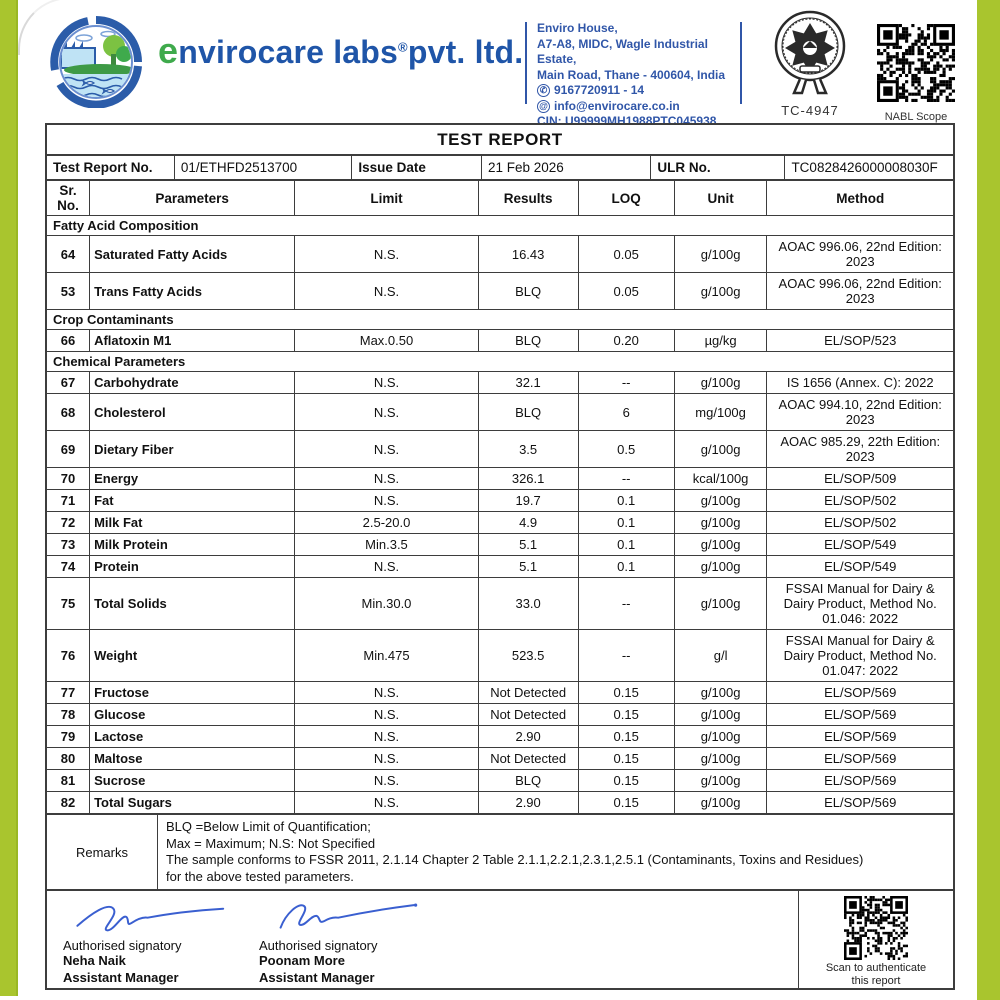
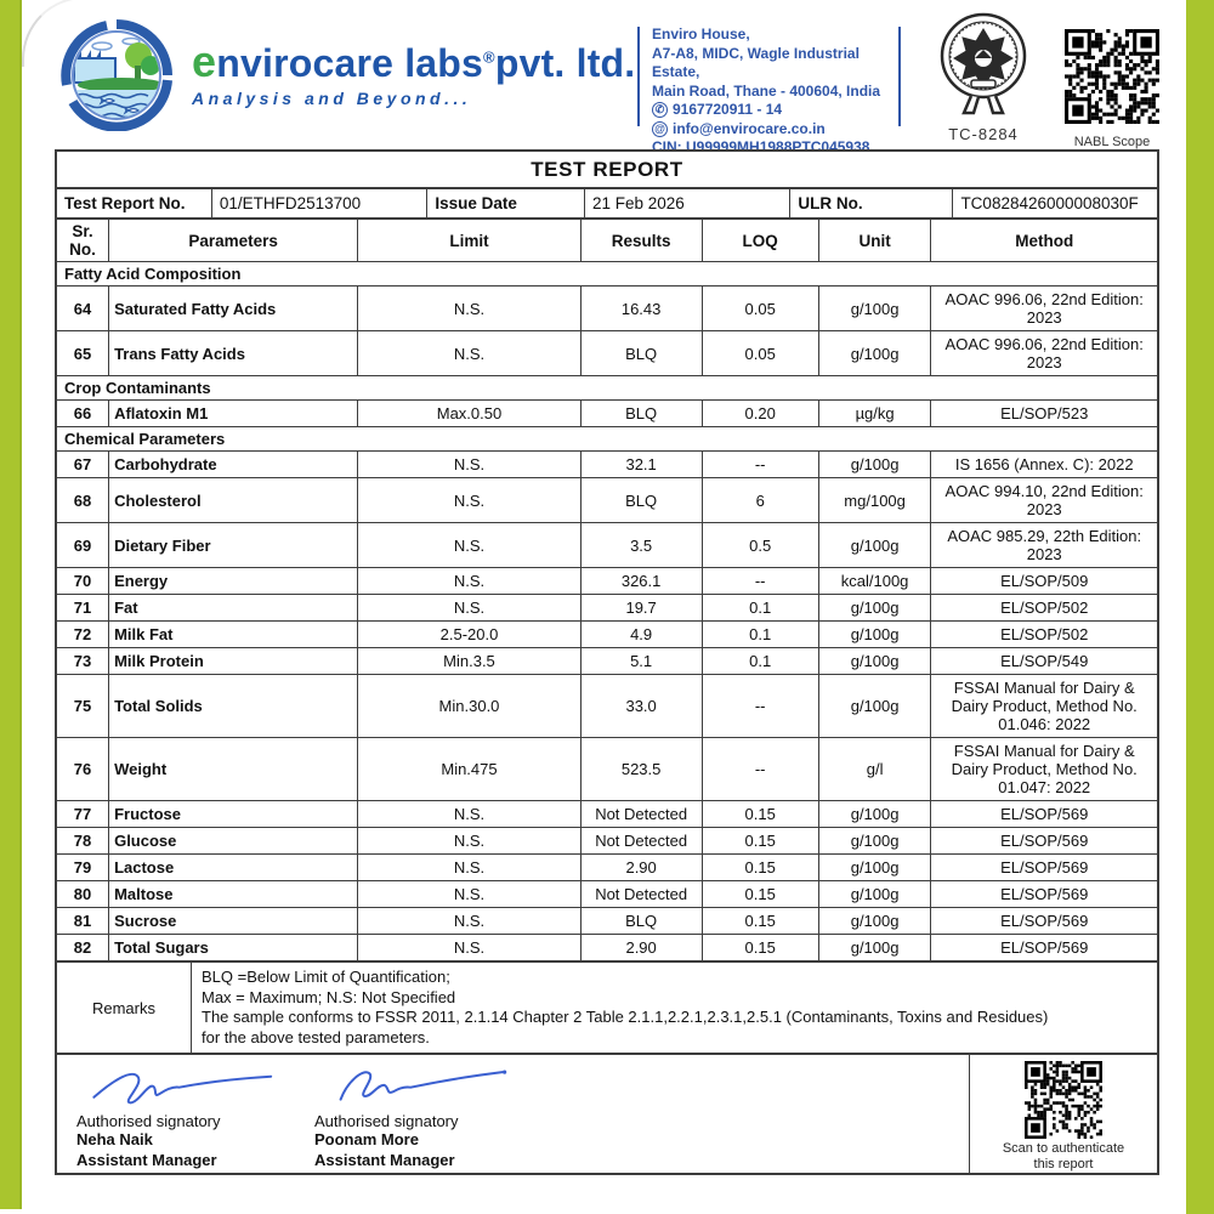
  envirocare labs®pvt. ltd.
+ Analysis and Beyond...
  Enviro House,
  A7-A8, MIDC, Wagle Industrial Estate,
  Main Road, Thane - 400604, India
  ✆
  9167720911 - 14
  @
  info@envirocare.co.in
  CIN: U99999MH1988PTC045938
- TC-4947
+ TC-8284
  NABL Scope
  TEST REPORT
  Test Report No.
  01/ETHFD2513700
  Issue Date
  21 Feb 2026
  ULR No.
  TC0828426000008030F
  Sr. No.	Parameters	Limit	Results	LOQ	Unit	Method
  Fatty Acid Composition
  64	Saturated Fatty Acids	N.S.	16.43	0.05	g/100g	AOAC 996.06, 22nd Edition: 2023
- 53	Trans Fatty Acids	N.S.	BLQ	0.05	g/100g	AOAC 996.06, 22nd Edition: 2023
+ 65	Trans Fatty Acids	N.S.	BLQ	0.05	g/100g	AOAC 996.06, 22nd Edition: 2023
  Crop Contaminants
  66	Aflatoxin M1	Max.0.50	BLQ	0.20	µg/kg	EL/SOP/523
  Chemical Parameters
  67	Carbohydrate	N.S.	32.1	--	g/100g	IS 1656 (Annex. C): 2022
  68	Cholesterol	N.S.	BLQ	6	mg/100g	AOAC 994.10, 22nd Edition: 2023
  69	Dietary Fiber	N.S.	3.5	0.5	g/100g	AOAC 985.29, 22th Edition: 2023
  70	Energy	N.S.	326.1	--	kcal/100g	EL/SOP/509
  71	Fat	N.S.	19.7	0.1	g/100g	EL/SOP/502
  72	Milk Fat	2.5-20.0	4.9	0.1	g/100g	EL/SOP/502
  73	Milk Protein	Min.3.5	5.1	0.1	g/100g	EL/SOP/549
- 74	Protein	N.S.	5.1	0.1	g/100g	EL/SOP/549
  75	Total Solids	Min.30.0	33.0	--	g/100g	FSSAI Manual for Dairy & Dairy Product, Method No. 01.046: 2022
  76	Weight	Min.475	523.5	--	g/l	FSSAI Manual for Dairy & Dairy Product, Method No. 01.047: 2022
  77	Fructose	N.S.	Not Detected	0.15	g/100g	EL/SOP/569
  78	Glucose	N.S.	Not Detected	0.15	g/100g	EL/SOP/569
  79	Lactose	N.S.	2.90	0.15	g/100g	EL/SOP/569
  80	Maltose	N.S.	Not Detected	0.15	g/100g	EL/SOP/569
  81	Sucrose	N.S.	BLQ	0.15	g/100g	EL/SOP/569
  82	Total Sugars	N.S.	2.90	0.15	g/100g	EL/SOP/569
  Remarks
  BLQ =Below Limit of Quantification;
  Max = Maximum; N.S: Not Specified
  The sample conforms to FSSR 2011, 2.1.14 Chapter 2 Table 2.1.1,2.2.1,2.3.1,2.5.1 (Contaminants, Toxins and Residues)
  for the above tested parameters.
  Authorised signatory
  Neha Naik
  Assistant Manager
  Authorised signatory
  Poonam More
  Assistant Manager
  Scan to authenticate
  this report
